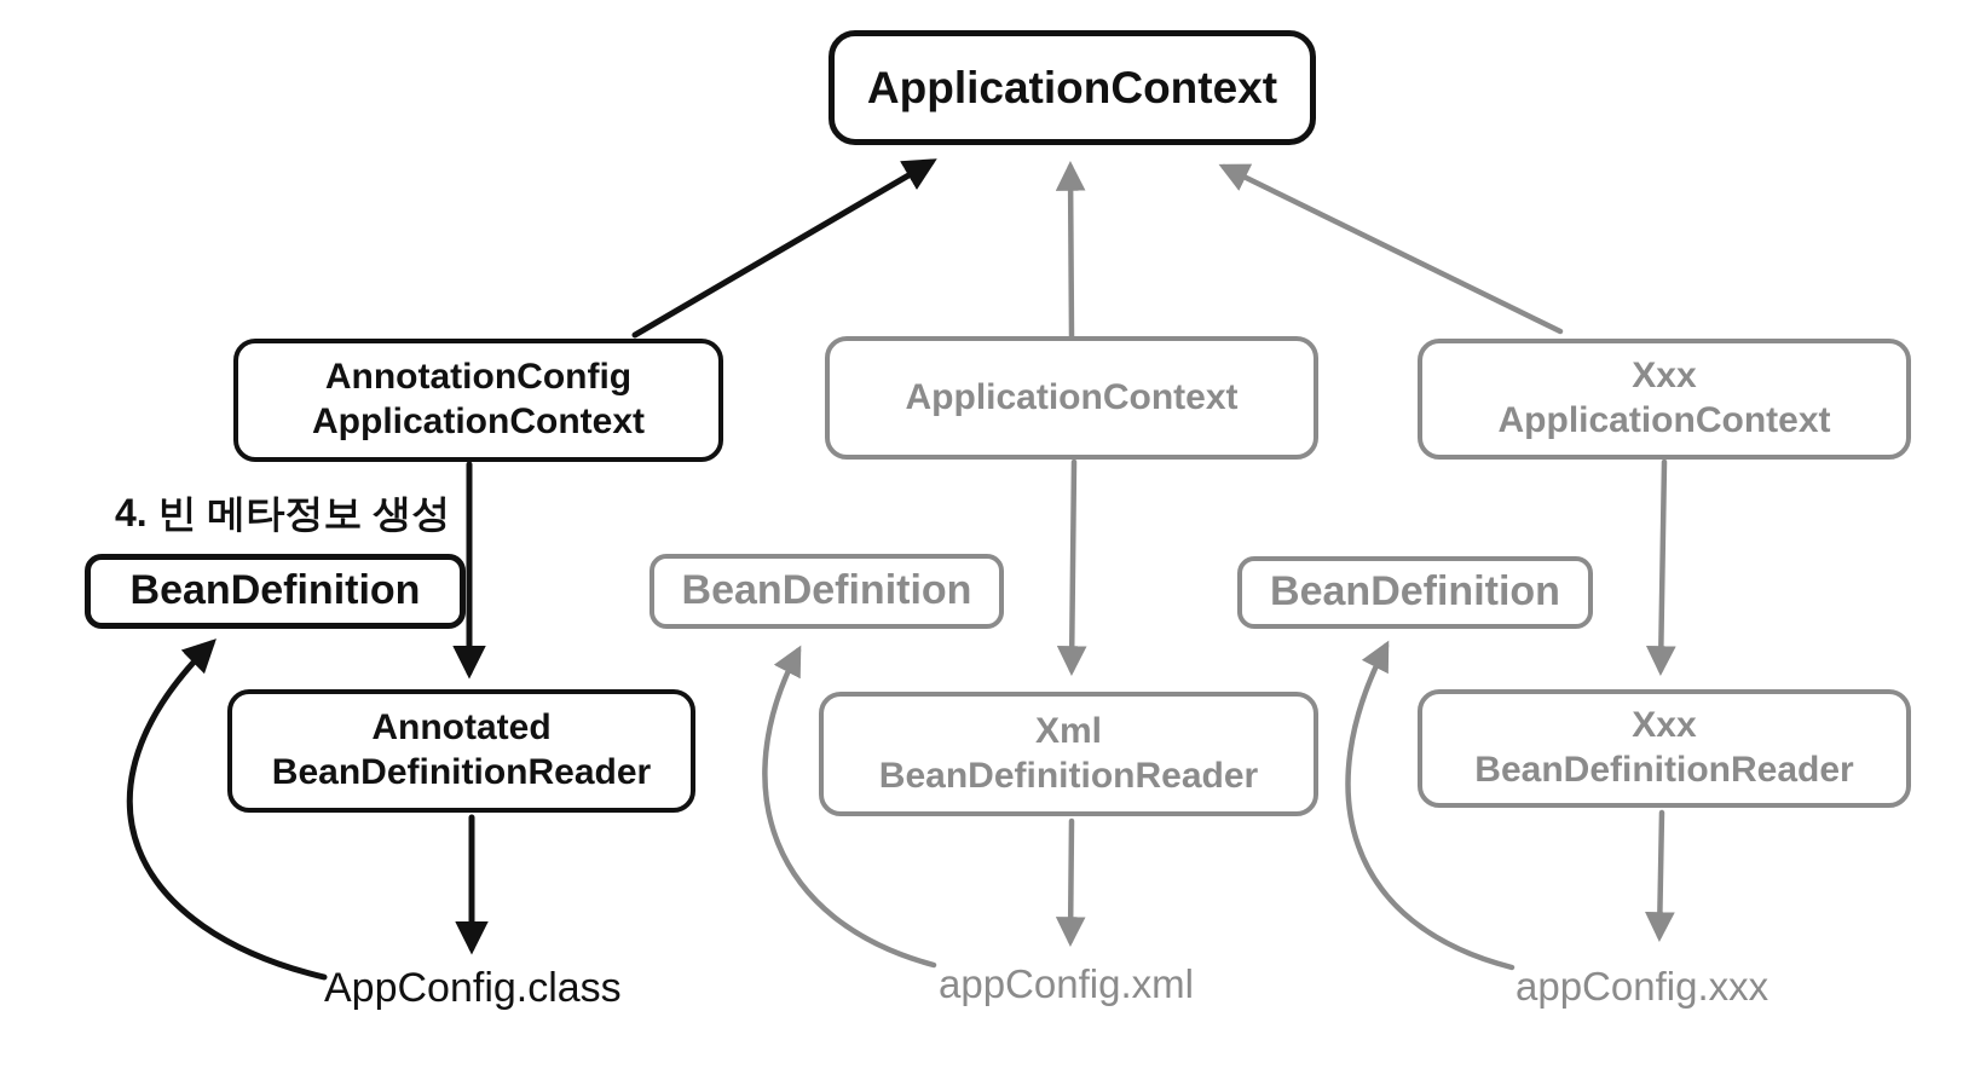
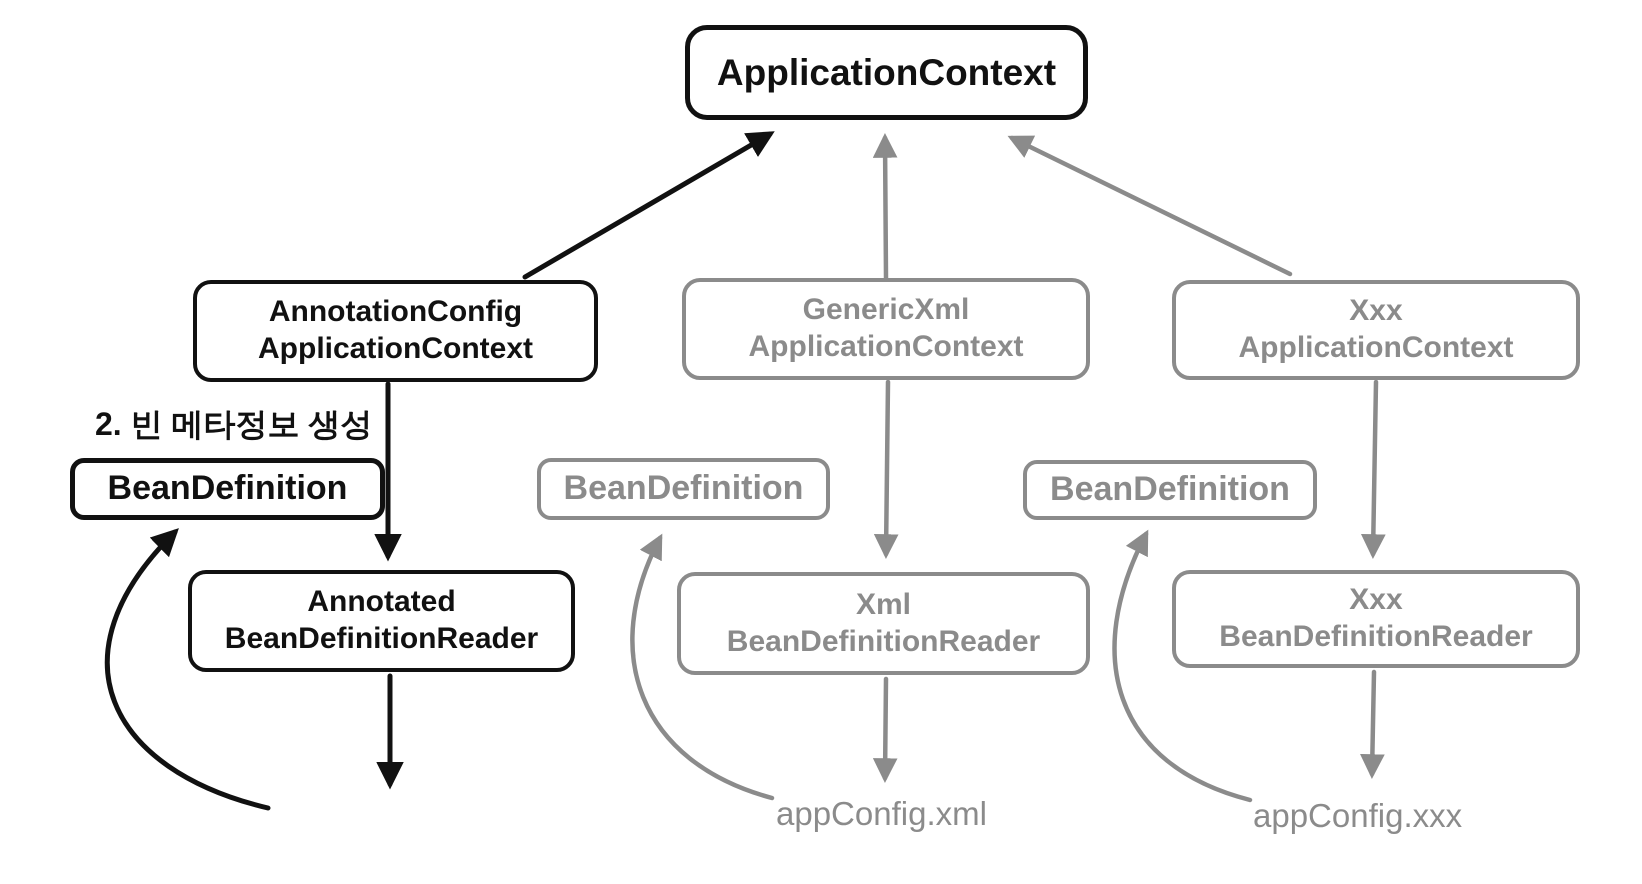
  ApplicationContext
  AnnotationConfig
  ApplicationContext
+ GenericXml
  ApplicationContext
  Xxx
  ApplicationContext
  BeanDefinition
  BeanDefinition
  BeanDefinition
  Annotated
  BeanDefinitionReader
  Xml
  BeanDefinitionReader
  Xxx
  BeanDefinitionReader
- 4. 빈 메타정보 생성
+ 2. 빈 메타정보 생성
- AppConfig.class
  appConfig.xml
  appConfig.xxx
